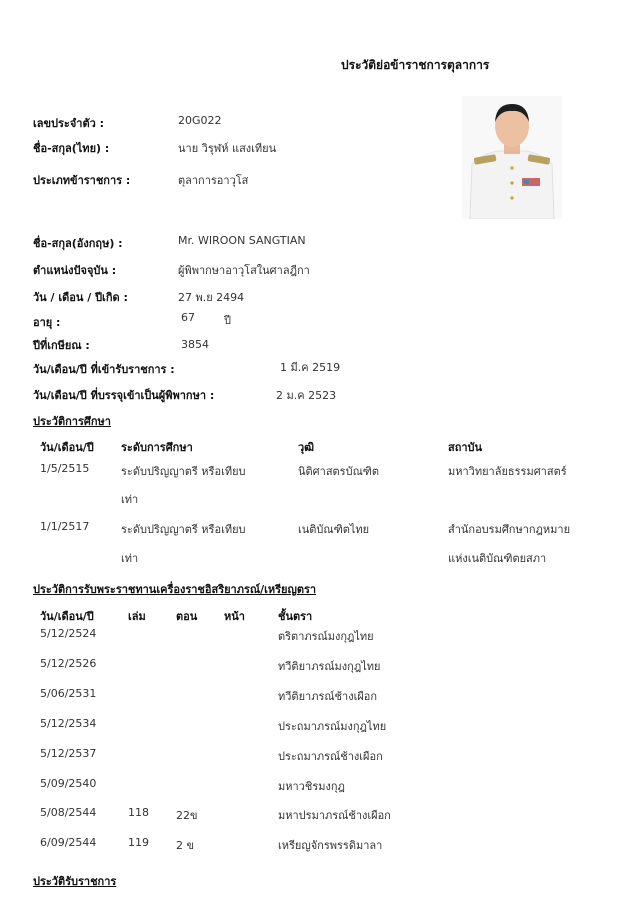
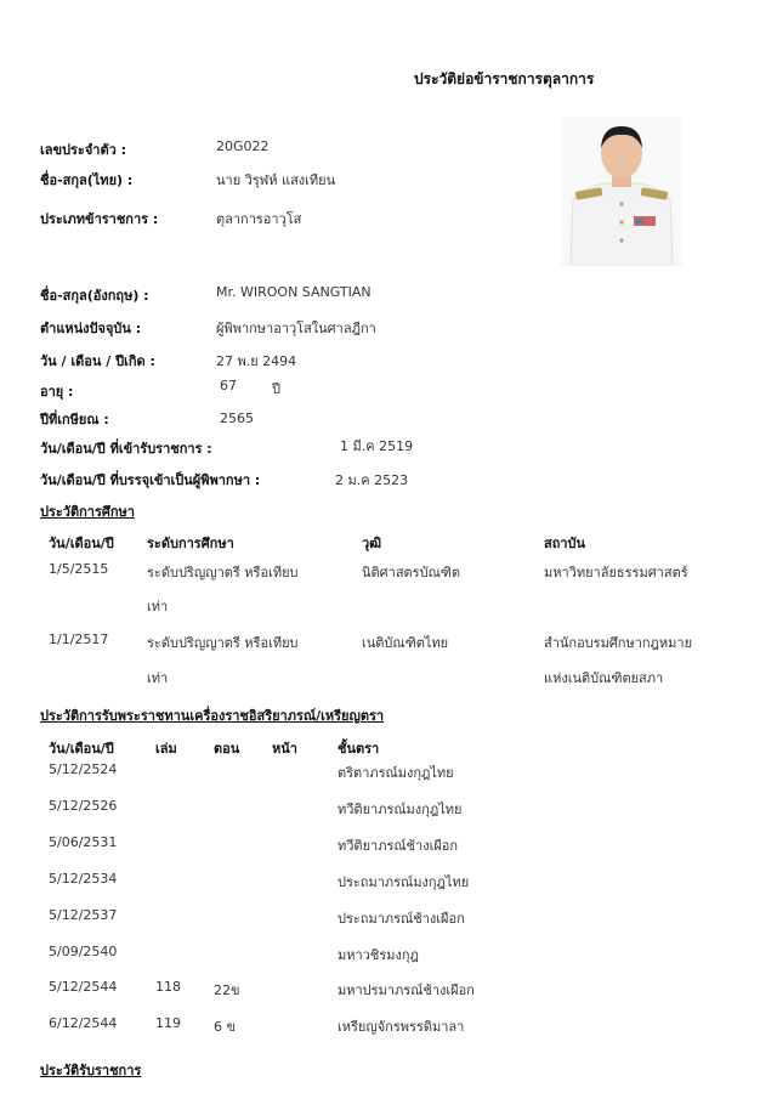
  ประวัติย่อข้าราชการตุลาการ
  เลขประจำตัว :
  20G022
  ชื่อ-สกุล(ไทย) :
  นาย วิรุฬห์ แสงเทียน
  ประเภทข้าราชการ :
  ตุลาการอาวุโส
  ชื่อ-สกุล(อังกฤษ) :
  Mr. WIROON SANGTIAN
  ตำแหน่งปัจจุบัน :
  ผู้พิพากษาอาวุโสในศาลฎีกา
  วัน / เดือน / ปีเกิด :
  27 พ.ย 2494
  อายุ :
  67
  ปี
  ปีที่เกษียณ :
- 3854
+ 2565
  วัน/เดือน/ปี ที่เข้ารับราชการ :
  1 มี.ค 2519
  วัน/เดือน/ปี ที่บรรจุเข้าเป็นผู้พิพากษา :
  2 ม.ค 2523
  ประวัติการศึกษา
  วัน/เดือน/ปี
  ระดับการศึกษา
  วุฒิ
  สถาบัน
  1/5/2515
  ระดับปริญญาตรี หรือเทียบ
  เท่า
  นิติศาสตรบัณฑิต
  มหาวิทยาลัยธรรมศาสตร์
  1/1/2517
  ระดับปริญญาตรี หรือเทียบ
  เท่า
  เนติบัณฑิตไทย
  สำนักอบรมศึกษากฎหมาย
  แห่งเนติบัณฑิตยสภา
  ประวัติการรับพระราชทานเครื่องราชอิสริยาภรณ์/เหรียญตรา
  วัน/เดือน/ปี
  เล่ม
  ตอน
  หน้า
  ชั้นตรา
  5/12/2524
  ตริตาภรณ์มงกุฎไทย
  5/12/2526
  ทวีติยาภรณ์มงกุฎไทย
  5/06/2531
  ทวีติยาภรณ์ช้างเผือก
  5/12/2534
  ประถมาภรณ์มงกุฎไทย
  5/12/2537
  ประถมาภรณ์ช้างเผือก
  5/09/2540
  มหาวชิรมงกุฎ
- 5/08/2544
+ 5/12/2544
  118
  22ข
  มหาปรมาภรณ์ช้างเผือก
- 6/09/2544
+ 6/12/2544
  119
- 2 ข
+ 6 ข
  เหรียญจักรพรรดิมาลา
  ประวัติรับราชการ
